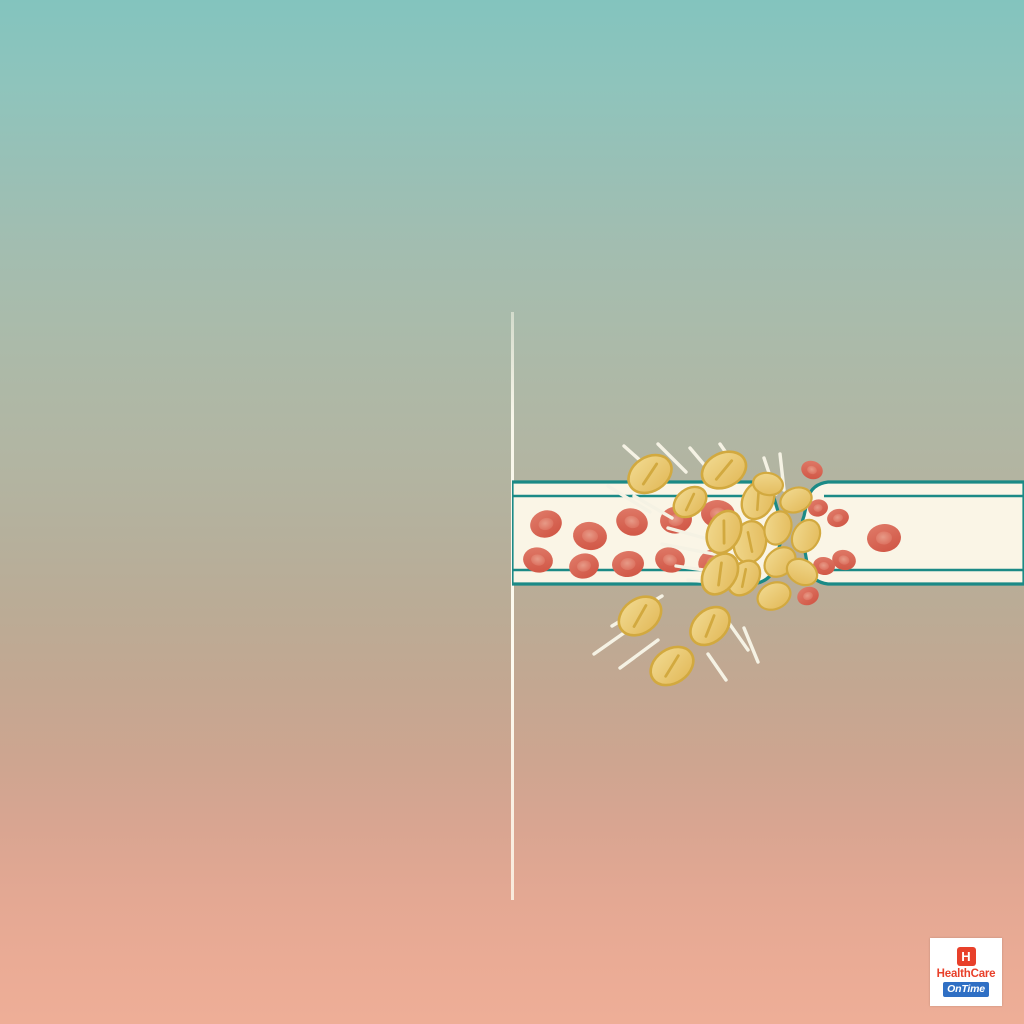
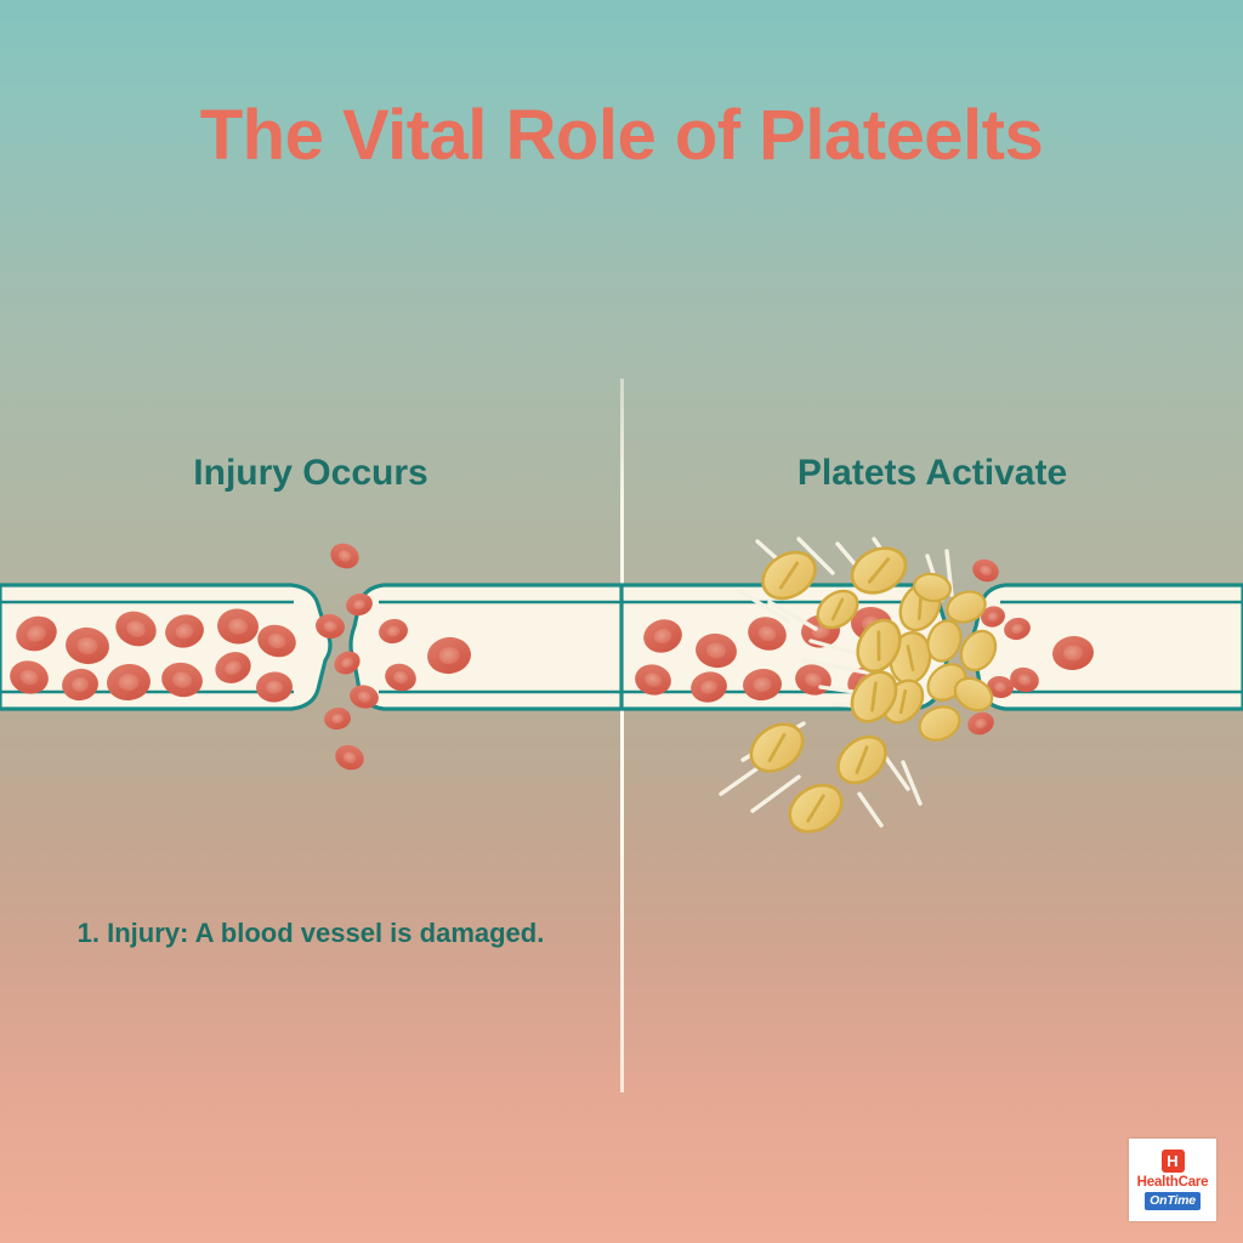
+ The Vital Role of Plateelts
+ Injury Occurs
+ 1. Injury: A blood vessel is damaged.
+ Platets Activate
  H
  HealthCare
  OnTime
